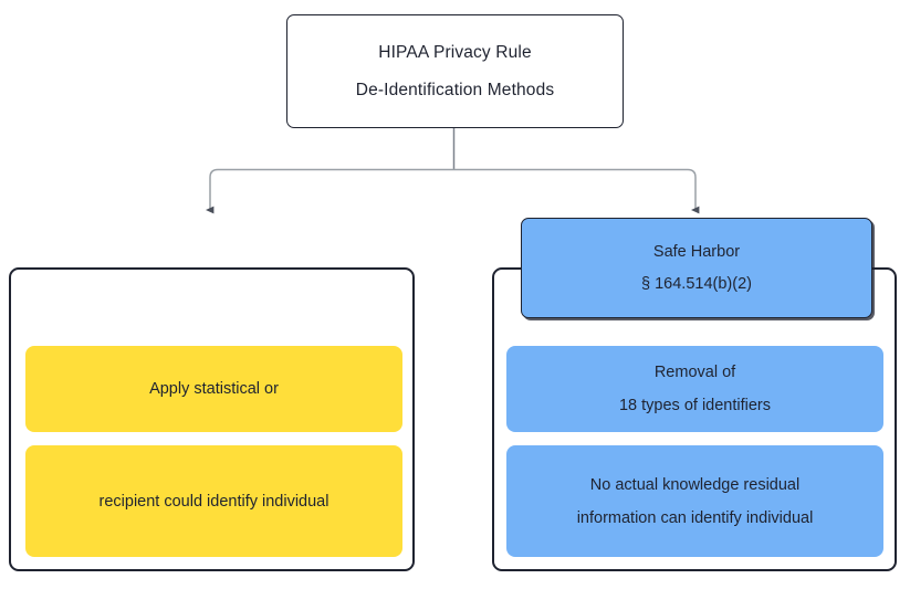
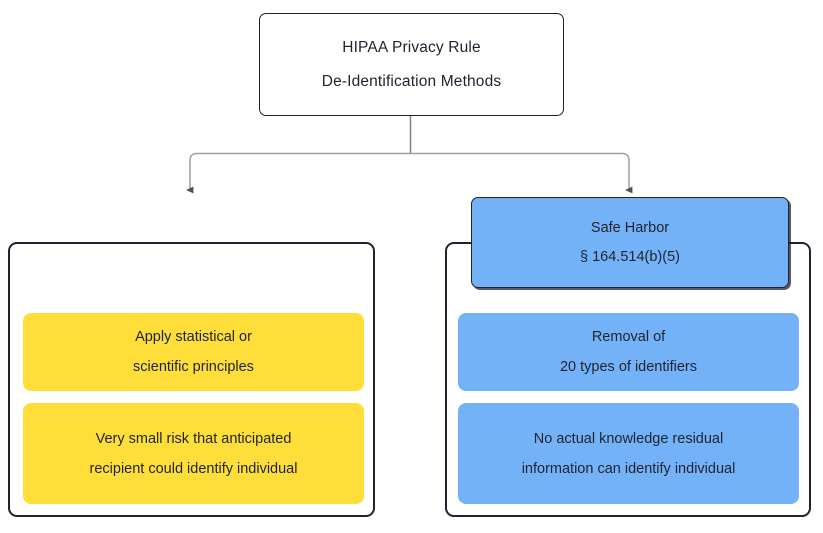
  HIPAA Privacy Rule
  De-Identification Methods
  Apply statistical or
+ scientific principles
+ Very small risk that anticipated
  recipient could identify individual
  Safe Harbor
- § 164.514(b)(2)
+ § 164.514(b)(5)
  Removal of
- 18 types of identifiers
+ 20 types of identifiers
  No actual knowledge residual
  information can identify individual
